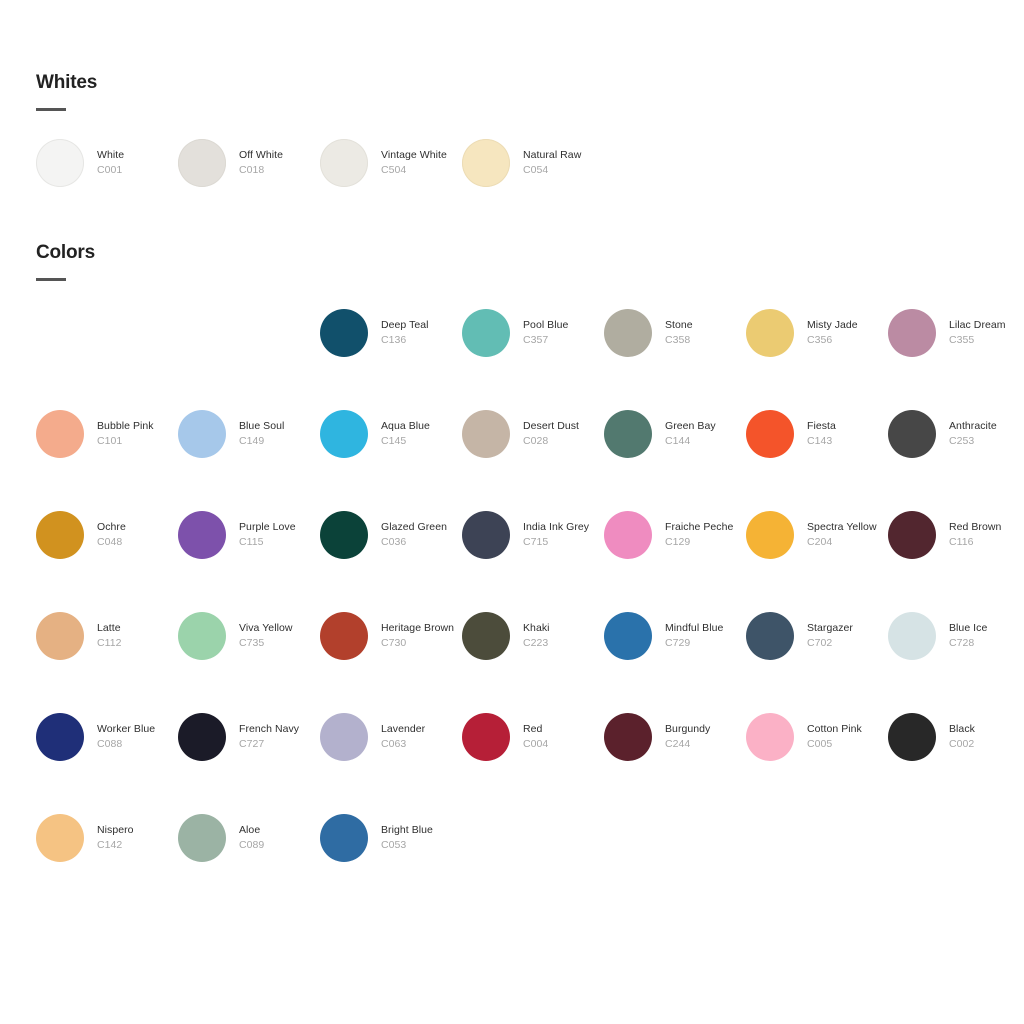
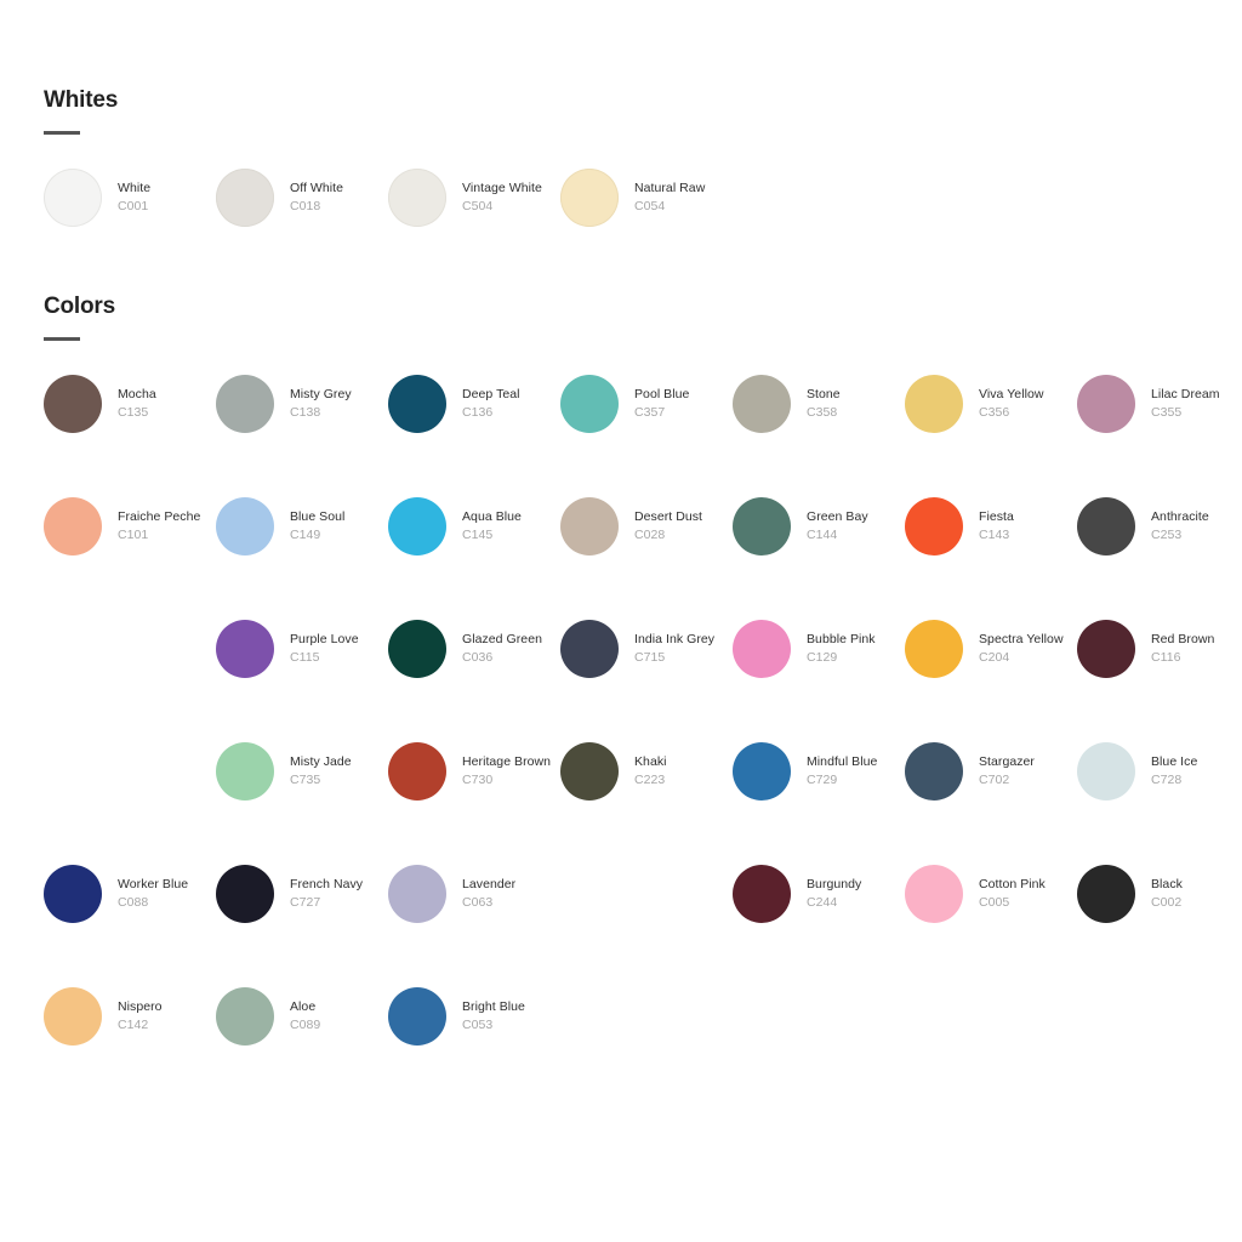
  Whites
  White
  C001
  Off White
  C018
  Vintage White
  C504
  Natural Raw
  C054
  Colors
+ Mocha
+ C135
+ Misty Grey
+ C138
  Deep Teal
  C136
  Pool Blue
  C357
  Stone
  C358
- Misty Jade
+ Viva Yellow
  C356
  Lilac Dream
  C355
- Bubble Pink
+ Fraiche Peche
  C101
  Blue Soul
  C149
  Aqua Blue
  C145
  Desert Dust
  C028
  Green Bay
  C144
  Fiesta
  C143
  Anthracite
  C253
- Ochre
- C048
  Purple Love
  C115
  Glazed Green
  C036
  India Ink Grey
  C715
- Fraiche Peche
+ Bubble Pink
  C129
  Spectra Yellow
  C204
  Red Brown
  C116
- Latte
- C112
- Viva Yellow
+ Misty Jade
  C735
  Heritage Brown
  C730
  Khaki
  C223
  Mindful Blue
  C729
  Stargazer
  C702
  Blue Ice
  C728
  Worker Blue
  C088
  French Navy
  C727
  Lavender
  C063
- Red
- C004
  Burgundy
  C244
  Cotton Pink
  C005
  Black
  C002
  Nispero
  C142
  Aloe
  C089
  Bright Blue
  C053
